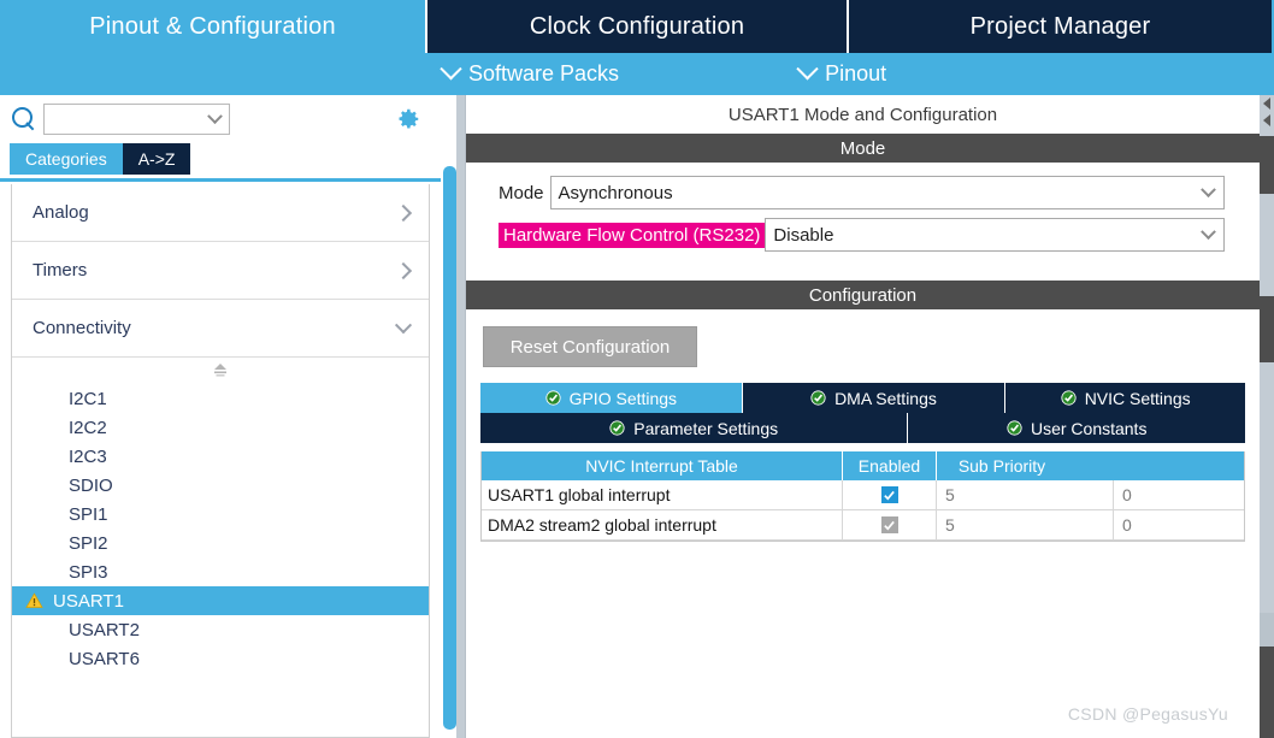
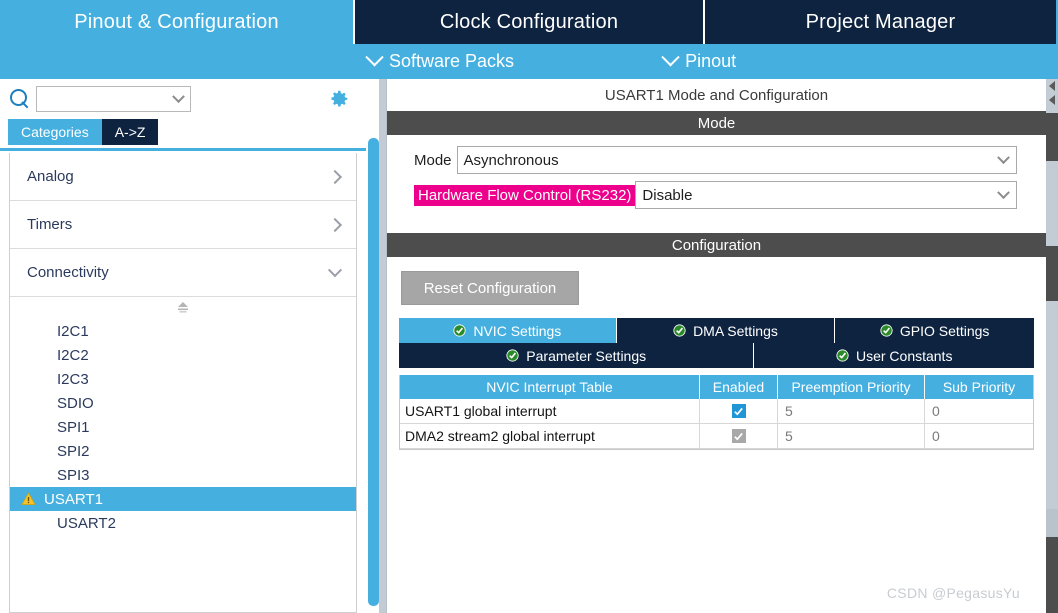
  Pinout & Configuration
  Clock Configuration
  Project Manager
  Software Packs
  Pinout
  Categories
  A->Z
  Analog
  Timers
  Connectivity
  I2C1
  I2C2
  I2C3
  SDIO
  SPI1
  SPI2
  SPI3
  USART1
  USART2
- USART6
  USART1 Mode and Configuration
  Mode
  Mode
  Asynchronous
  Hardware Flow Control (RS232)
  Disable
  Configuration
  Reset Configuration
- GPIO Settings
+ NVIC Settings
  DMA Settings
- NVIC Settings
+ GPIO Settings
  Parameter Settings
  User Constants
  NVIC Interrupt Table
  Enabled
+ Preemption Priority
  Sub Priority
  USART1 global interrupt
  5
  0
  DMA2 stream2 global interrupt
  5
  0
  CSDN @PegasusYu
